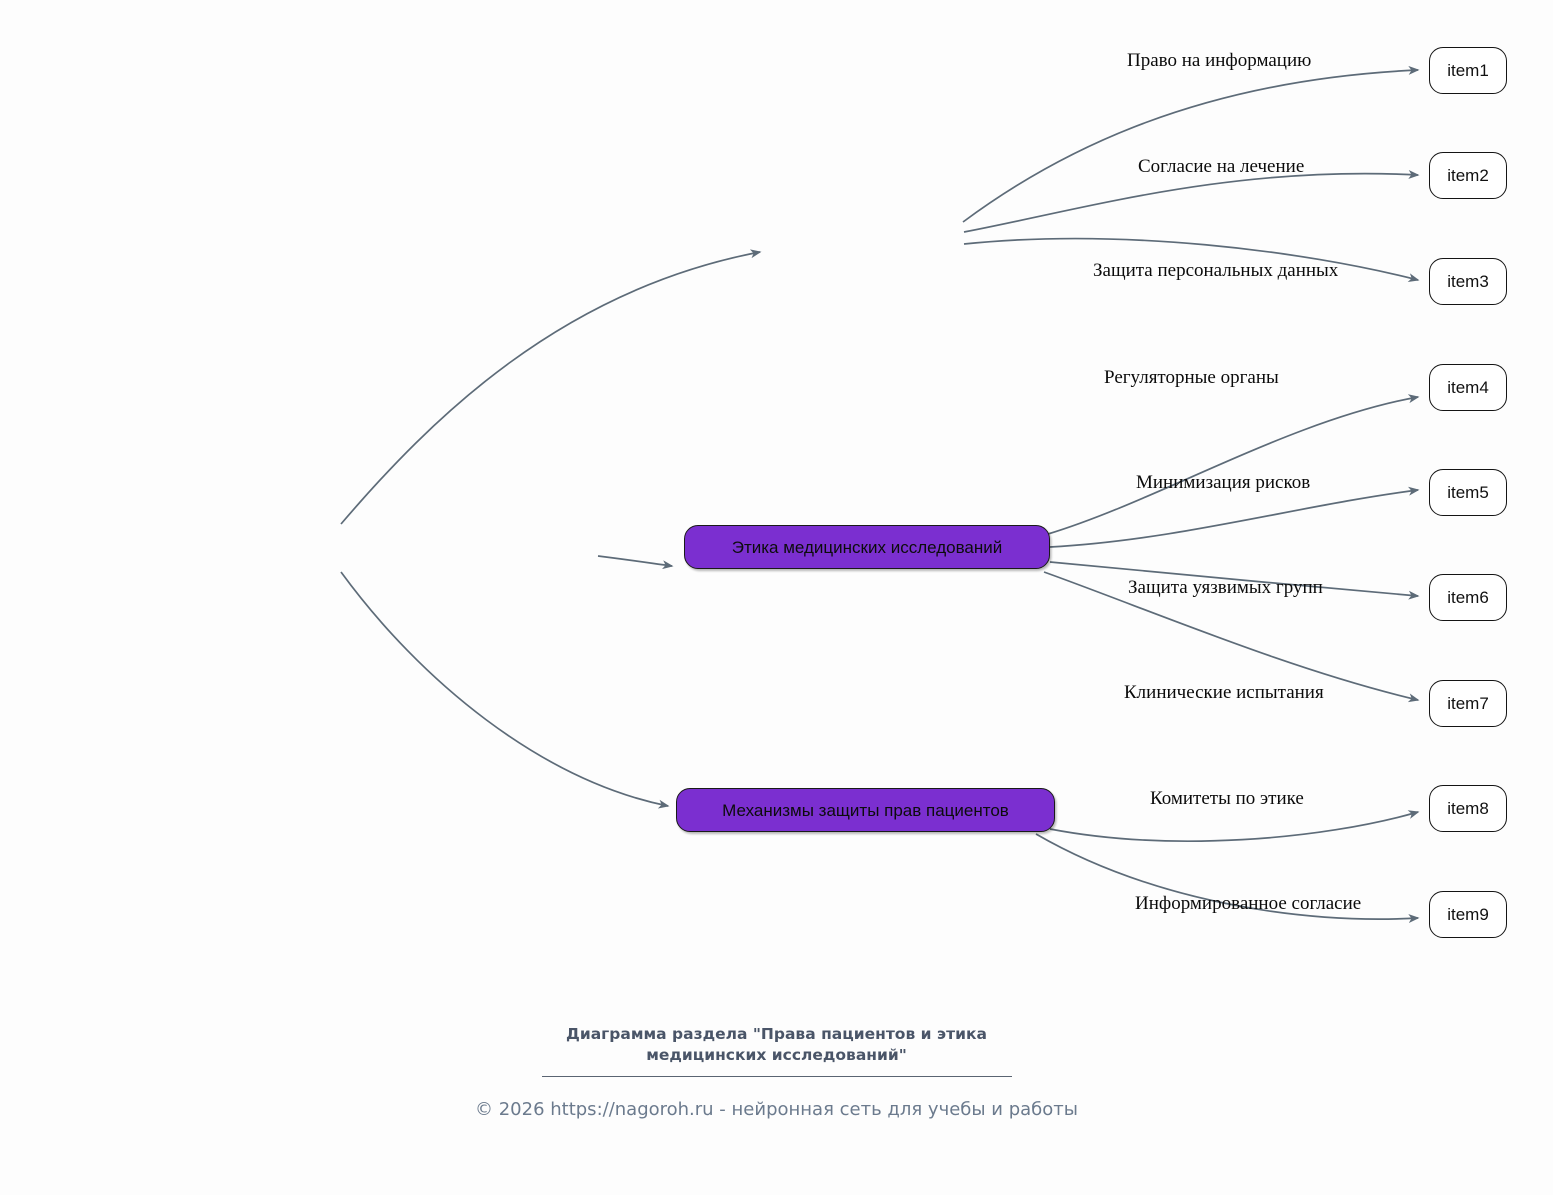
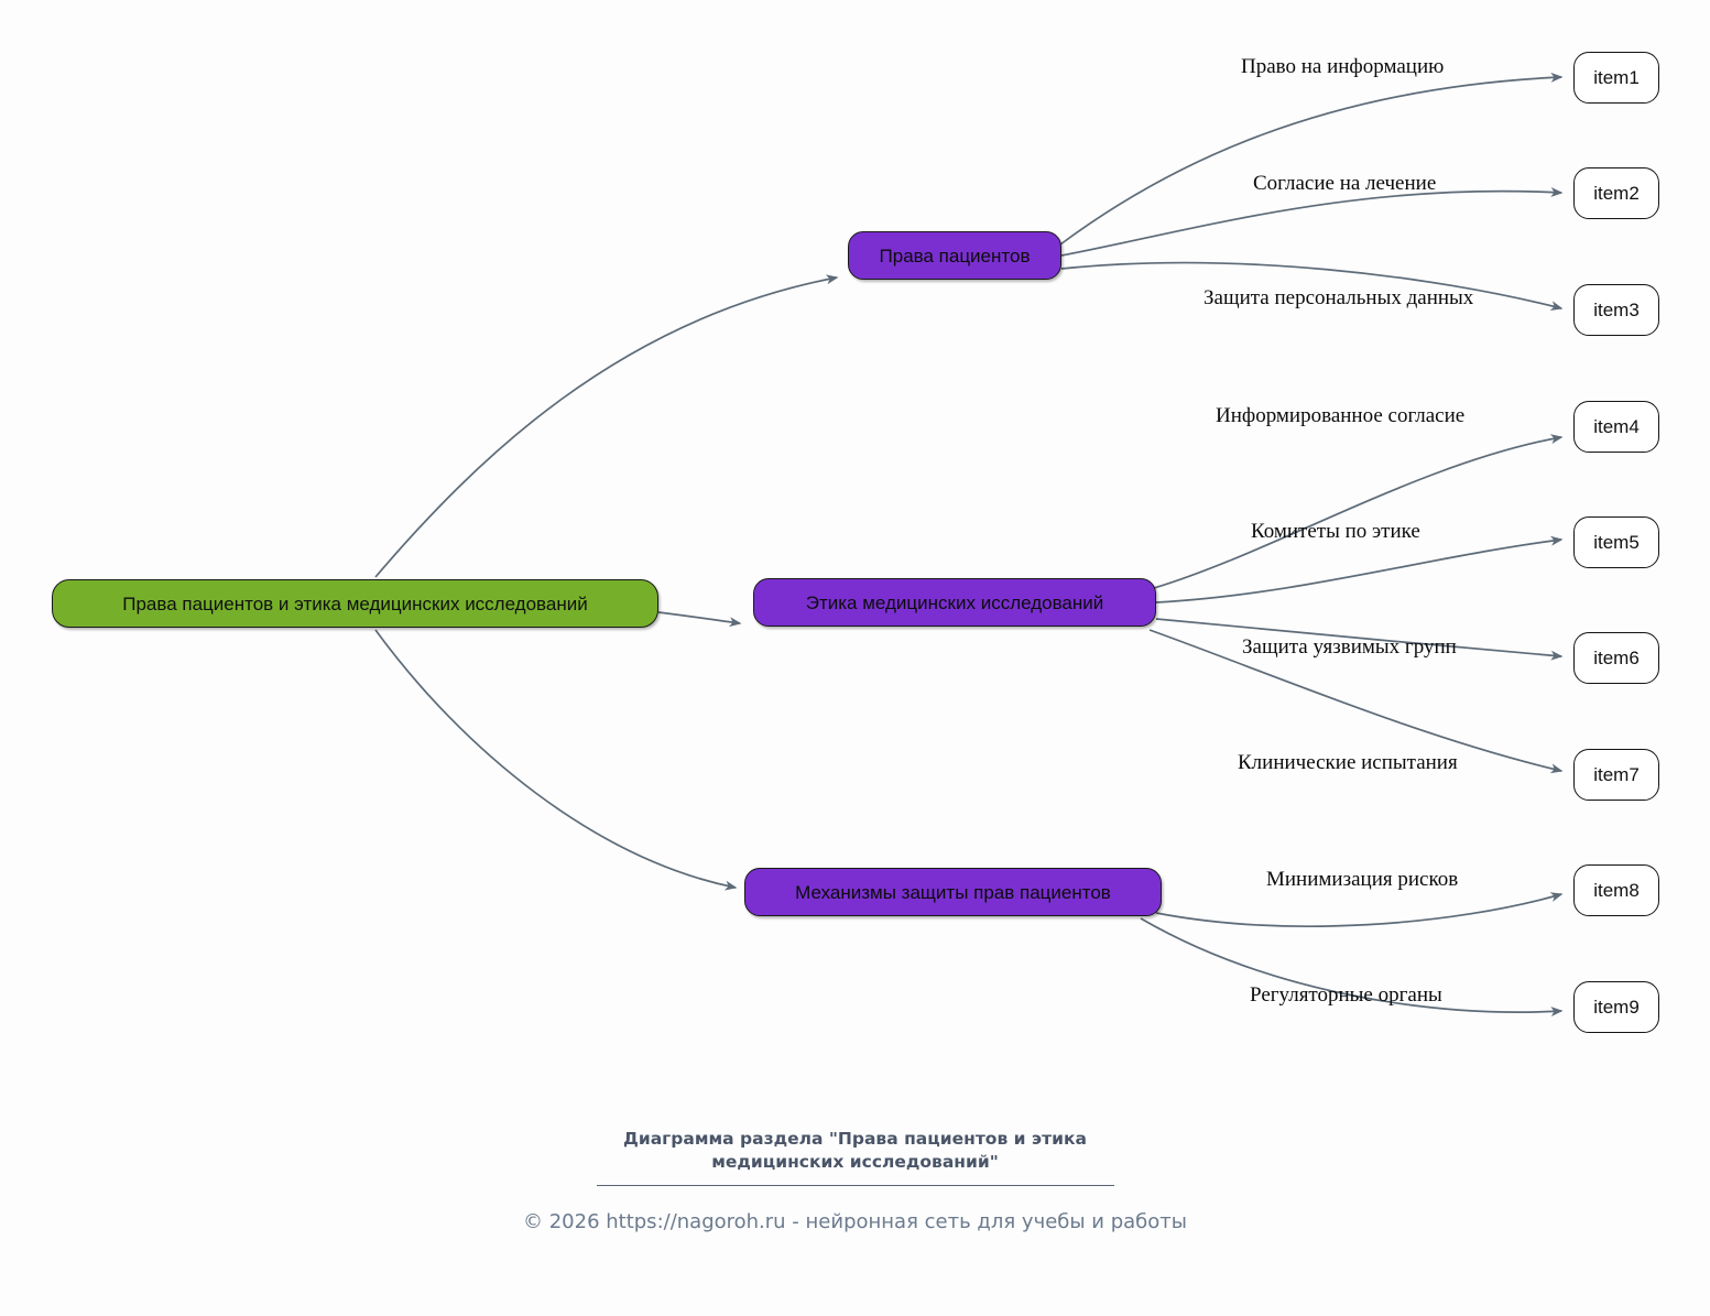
+ Права пациентов и этика медицинских исследований
+ Права пациентов
  Этика медицинских исследований
  Механизмы защиты прав пациентов
  item1
  item2
  item3
  item4
  item5
  item6
  item7
  item8
  item9
  Право на информацию
  Согласие на лечение
  Защита персональных данных
- Регуляторные органы
+ Информированное согласие
- Минимизация рисков
+ Комитеты по этике
  Защита уязвимых групп
  Клинические испытания
- Комитеты по этике
+ Минимизация рисков
- Информированное согласие
+ Регуляторные органы
  Диаграмма раздела "Права пациентов и этика
  медицинских исследований"
  © 2026 https://nagoroh.ru - нейронная сеть для учебы и работы
